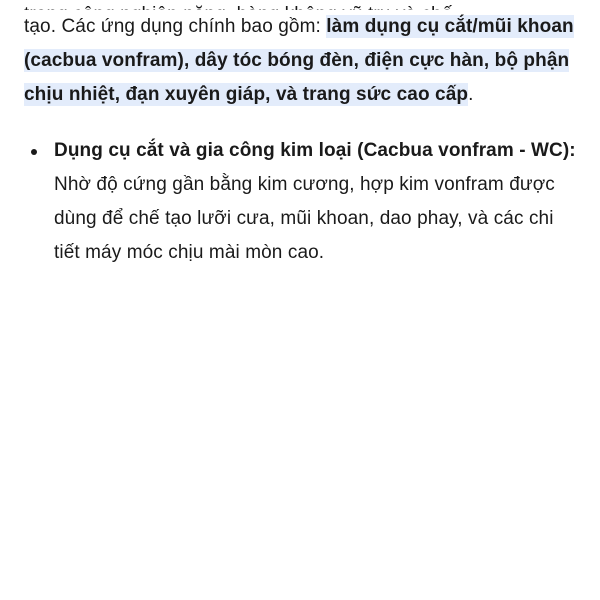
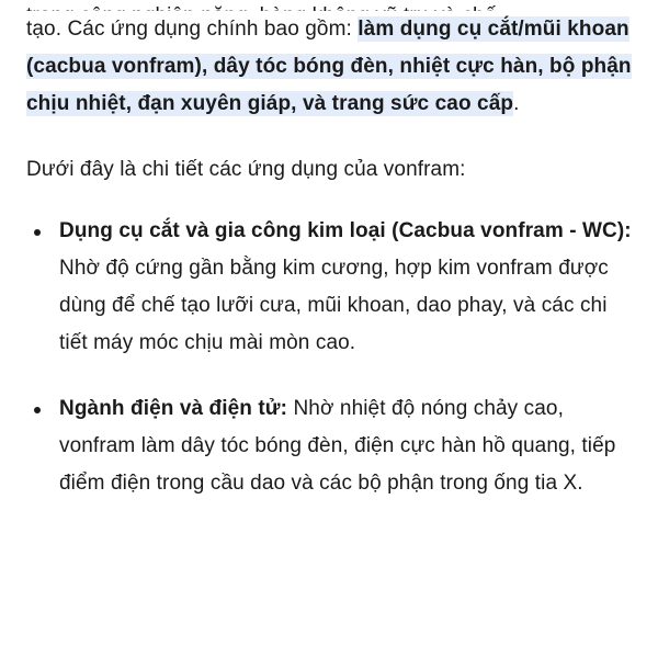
- tạo. Các ứng dụng chính bao gồm: làm dụng cụ cắt/mũi khoan (cacbua vonfram), dây tóc bóng đèn, điện cực hàn, bộ phận chịu nhiệt, đạn xuyên giáp, và trang sức cao cấp.
+ tạo. Các ứng dụng chính bao gồm: làm dụng cụ cắt/mũi khoan (cacbua vonfram), dây tóc bóng đèn, nhiệt cực hàn, bộ phận chịu nhiệt, đạn xuyên giáp, và trang sức cao cấp.
+ Dưới đây là chi tiết các ứng dụng của vonfram:
  Dụng cụ cắt và gia công kim loại (Cacbua vonfram - WC): Nhờ độ cứng gần bằng kim cương, hợp kim vonfram được dùng để chế tạo lưỡi cưa, mũi khoan, dao phay, và các chi tiết máy móc chịu mài mòn cao.
+ Ngành điện và điện tử: Nhờ nhiệt độ nóng chảy cao, vonfram làm dây tóc bóng đèn, điện cực hàn hồ quang, tiếp điểm điện trong cầu dao và các bộ phận trong ống tia X.
